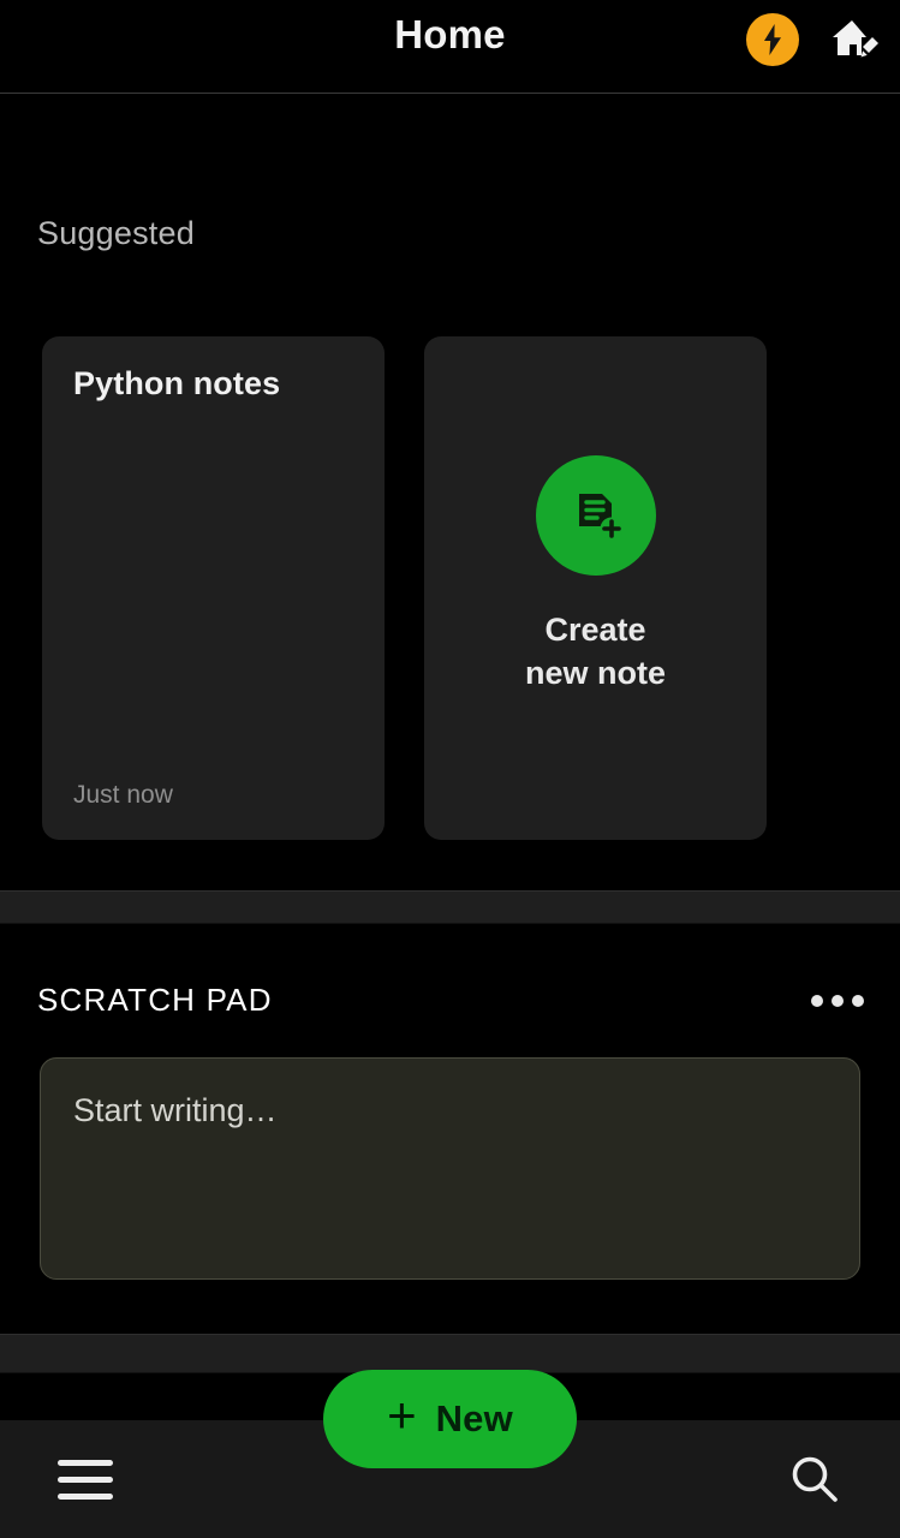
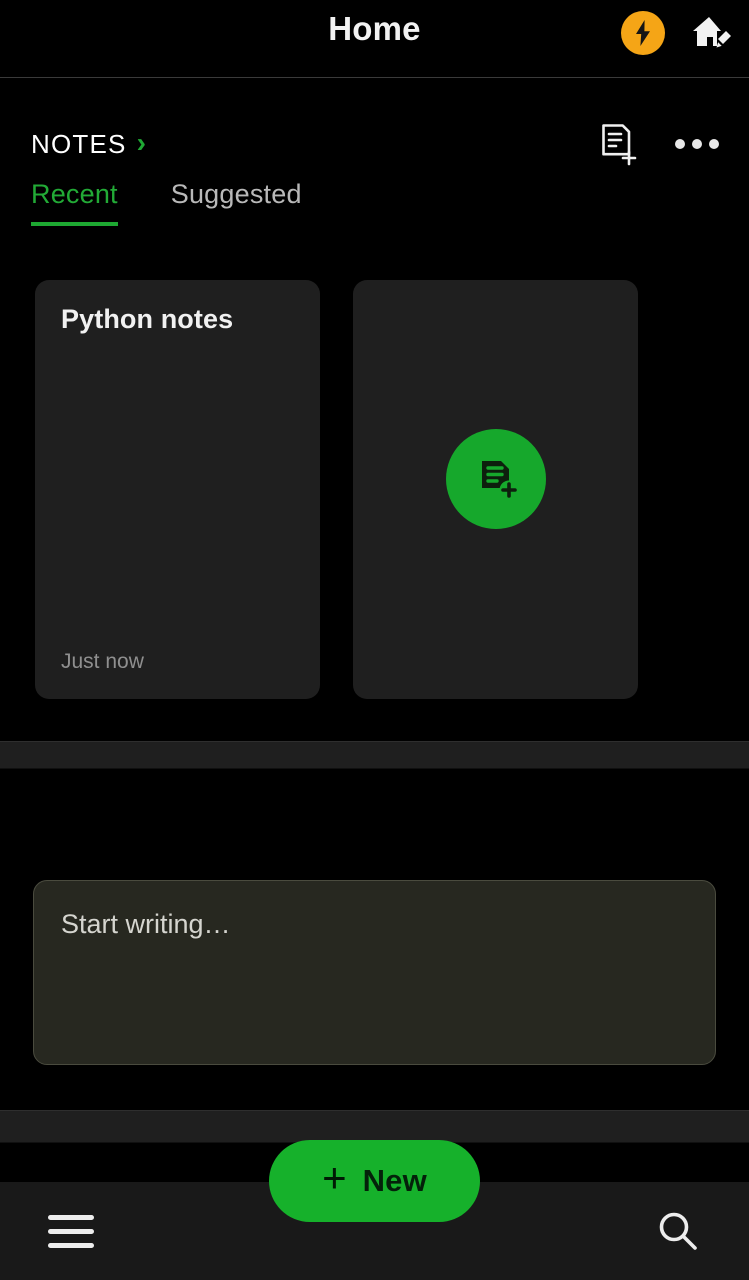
  Home
+ NOTES
+ ›
+ Recent
  Suggested
  Python notes
  Just now
- Create
- new note
- SCRATCH PAD
  Start writing…
  +
  New
